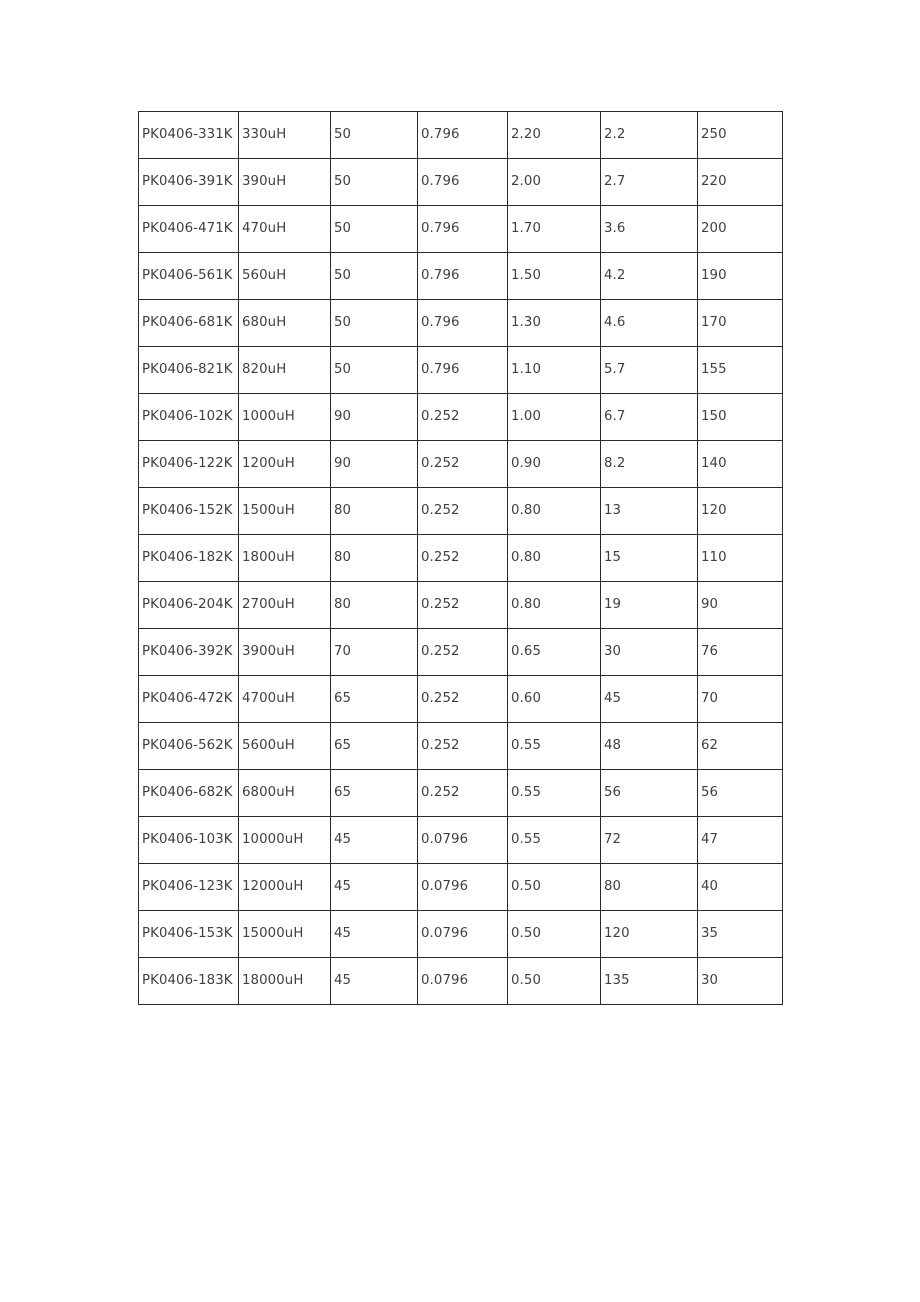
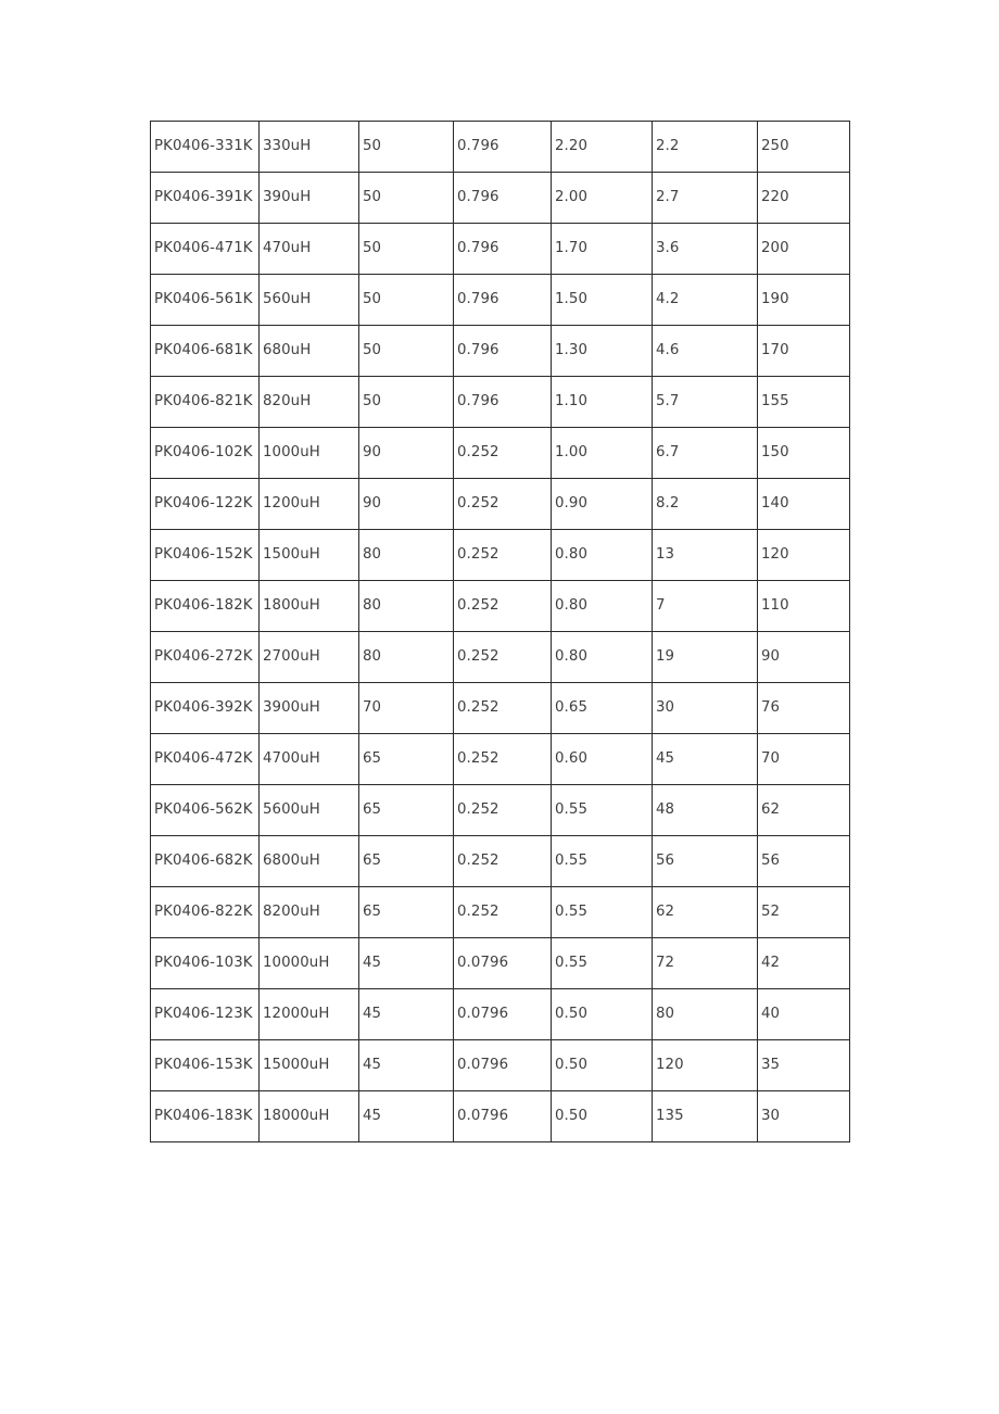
  PK0406-331K	330uH	50	0.796	2.20	2.2	250
  PK0406-391K	390uH	50	0.796	2.00	2.7	220
  PK0406-471K	470uH	50	0.796	1.70	3.6	200
  PK0406-561K	560uH	50	0.796	1.50	4.2	190
  PK0406-681K	680uH	50	0.796	1.30	4.6	170
  PK0406-821K	820uH	50	0.796	1.10	5.7	155
  PK0406-102K	1000uH	90	0.252	1.00	6.7	150
  PK0406-122K	1200uH	90	0.252	0.90	8.2	140
  PK0406-152K	1500uH	80	0.252	0.80	13	120
- PK0406-182K	1800uH	80	0.252	0.80	15	110
+ PK0406-182K	1800uH	80	0.252	0.80	7	110
- PK0406-204K	2700uH	80	0.252	0.80	19	90
+ PK0406-272K	2700uH	80	0.252	0.80	19	90
  PK0406-392K	3900uH	70	0.252	0.65	30	76
  PK0406-472K	4700uH	65	0.252	0.60	45	70
  PK0406-562K	5600uH	65	0.252	0.55	48	62
  PK0406-682K	6800uH	65	0.252	0.55	56	56
+ PK0406-822K	8200uH	65	0.252	0.55	62	52
- PK0406-103K	10000uH	45	0.0796	0.55	72	47
+ PK0406-103K	10000uH	45	0.0796	0.55	72	42
  PK0406-123K	12000uH	45	0.0796	0.50	80	40
  PK0406-153K	15000uH	45	0.0796	0.50	120	35
  PK0406-183K	18000uH	45	0.0796	0.50	135	30
